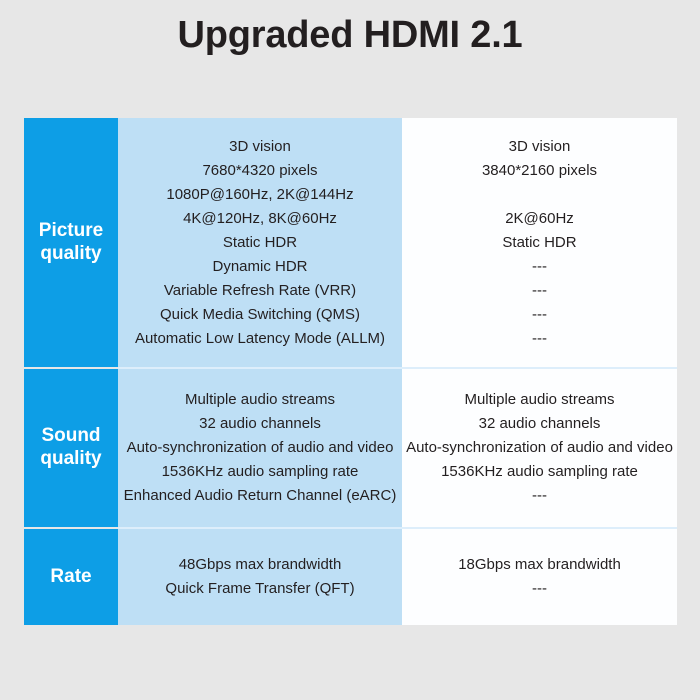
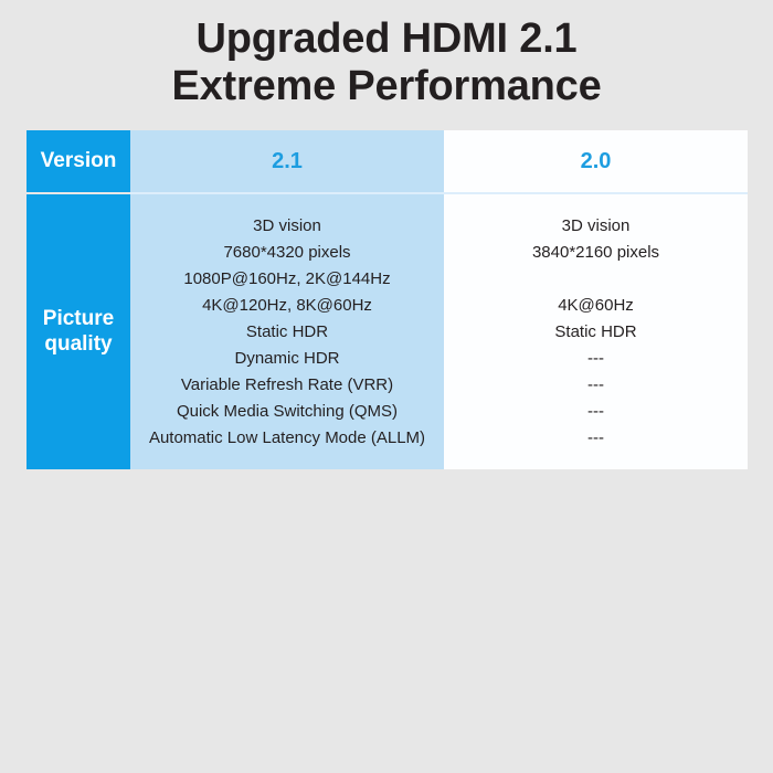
  Upgraded HDMI 2.1
+ Extreme Performance
+ Version	2.1	2.0
- Picture quality	3D vision7680*4320 pixels1080P@160Hz, 2K@144Hz4K@120Hz, 8K@60HzStatic HDRDynamic HDRVariable Refresh Rate (VRR)Quick Media Switching (QMS)Automatic Low Latency Mode (ALLM)	3D vision3840*2160 pixels 2K@60HzStatic HDR------------
+ Picture quality	3D vision7680*4320 pixels1080P@160Hz, 2K@144Hz4K@120Hz, 8K@60HzStatic HDRDynamic HDRVariable Refresh Rate (VRR)Quick Media Switching (QMS)Automatic Low Latency Mode (ALLM)	3D vision3840*2160 pixels 4K@60HzStatic HDR------------
- Sound quality	Multiple audio streams32 audio channelsAuto-synchronization of audio and video1536KHz audio sampling rateEnhanced Audio Return Channel (eARC)	Multiple audio streams32 audio channelsAuto-synchronization of audio and video1536KHz audio sampling rate---
- Rate	48Gbps max brandwidthQuick Frame Transfer (QFT)	18Gbps max brandwidth---
